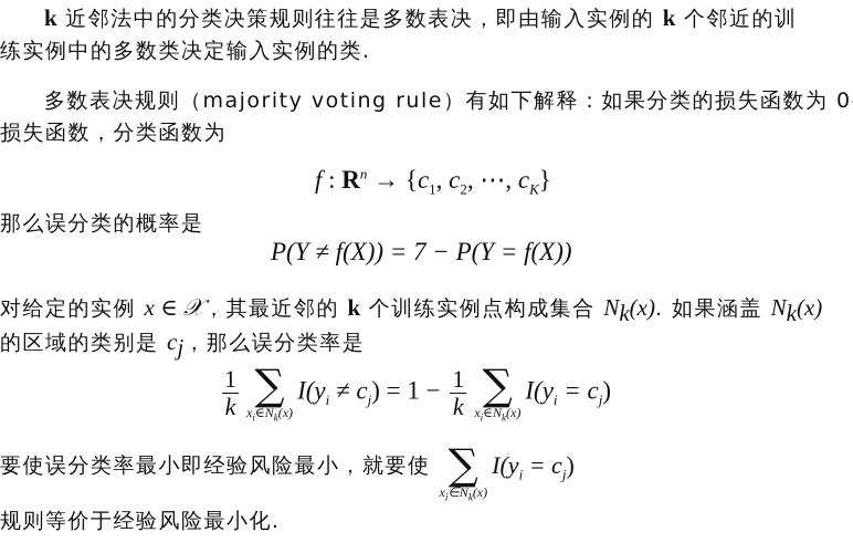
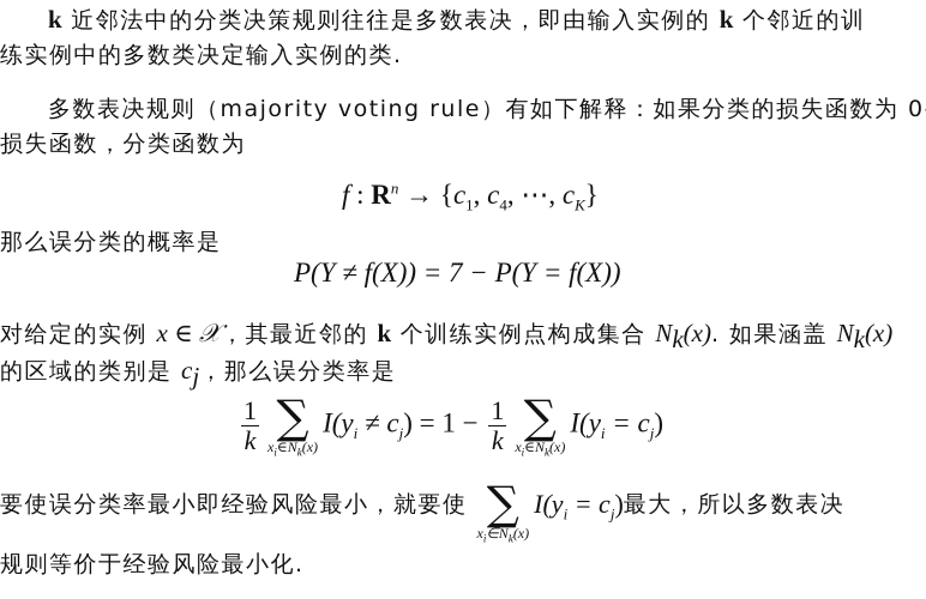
  k 近邻法中的分类决策规则往往是多数表决，即由输入实例的 k 个邻近的训
  练实例中的多数类决定输入实例的类.
  多数表决规则（majority voting rule）有如下解释：如果分类的损失函数为 0
  损失函数，分类函数为
- f : Rn → {c1, c2, ⋯, cK}
+ f : Rn → {c1, c4, ⋯, cK}
  那么误分类的概率是
  P(Y ≠ f(X)) = 7 − P(Y = f(X))
  对给定的实例 x ∈ 𝒳，其最近邻的 k 个训练实例点构成集合 Nk(x). 如果涵盖 Nk(x)
  的区域的类别是 cj，那么误分类率是
  1
  k
  ∑
  xi∈Nk(x)
  I(yi ≠ cj) = 1 −
  1
  k
  ∑
  xi∈Nk(x)
  I(yi = cj)
  要使误分类率最小即经验风险最小，就要使
  ∑
  xi∈Nk(x)
  I(yi = cj)
+ 最大，所以多数表决
  规则等价于经验风险最小化.
